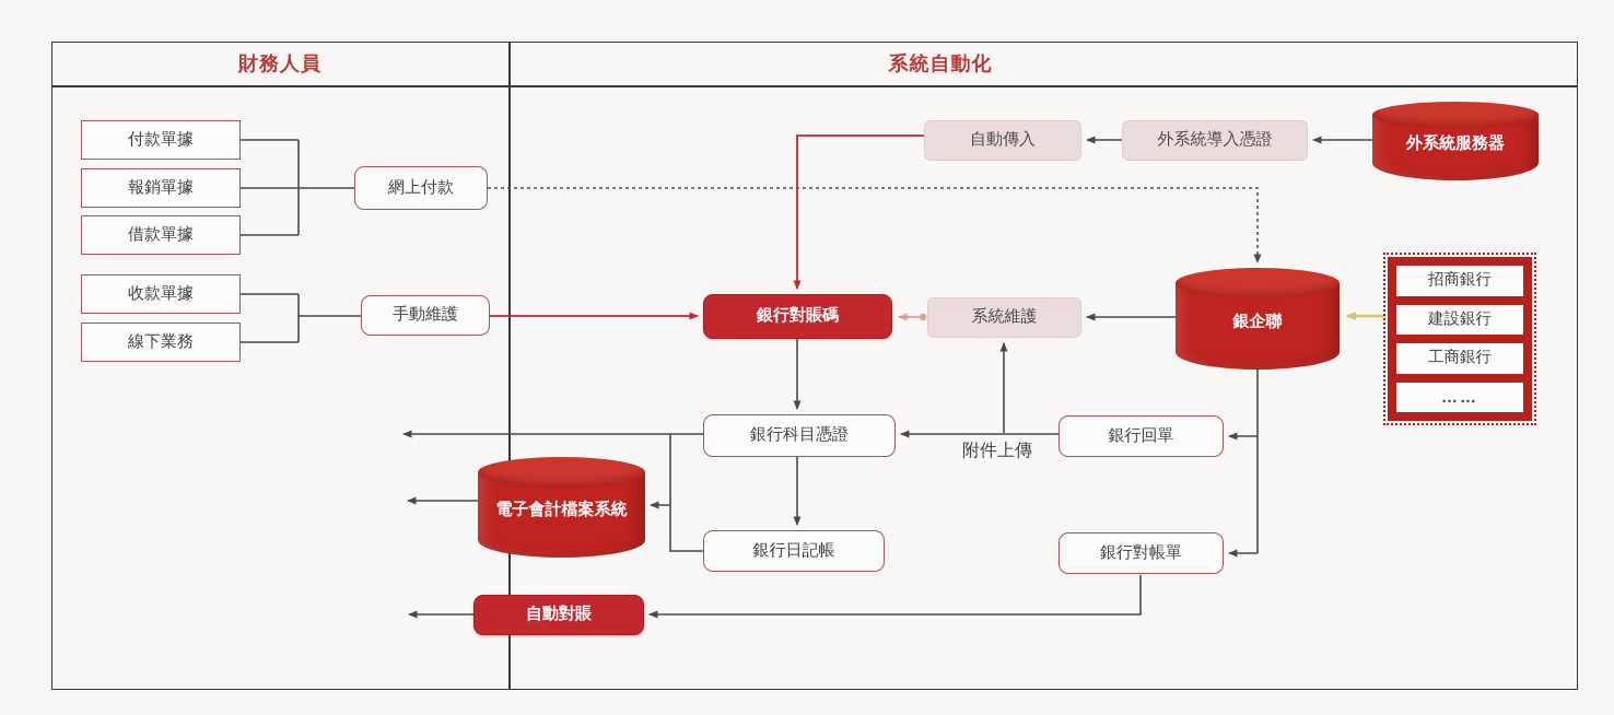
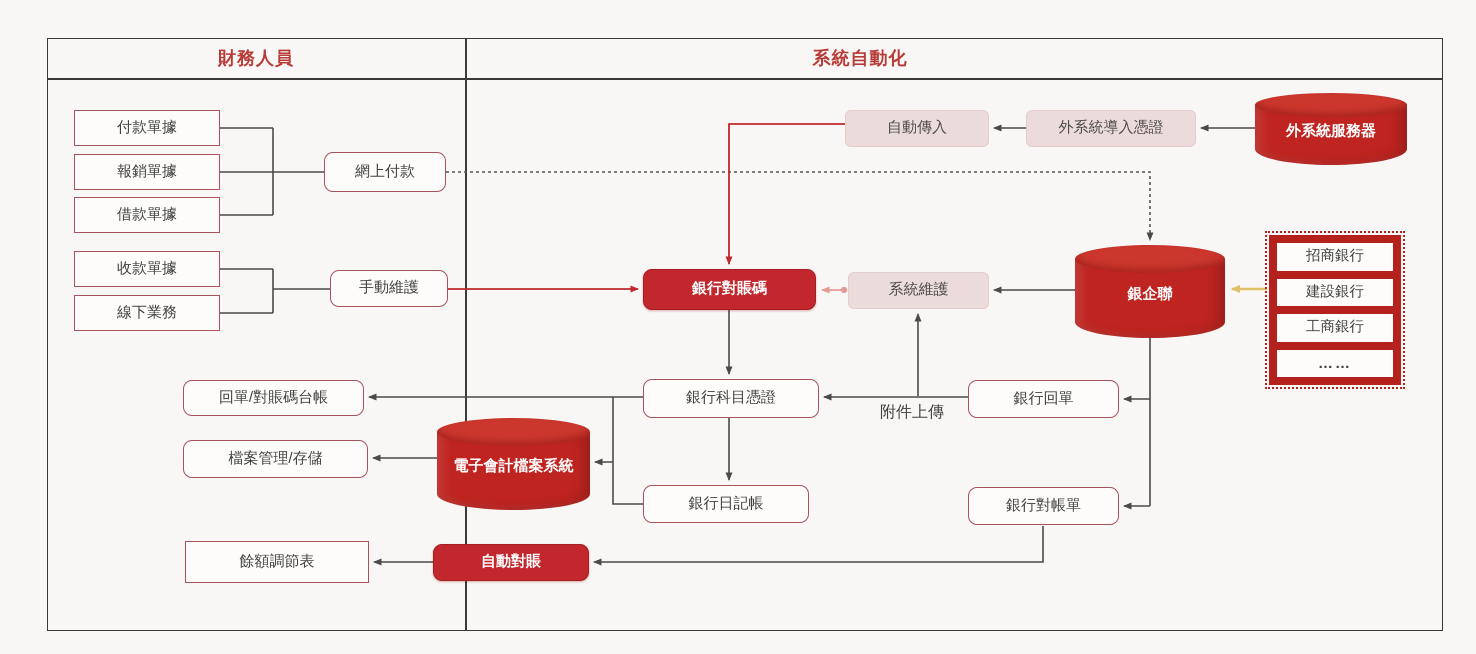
  財務人員
  系統自動化
  付款單據
  報銷單據
  借款單據
  收款單據
  線下業務
  網上付款
  手動維護
+ 回單/對賬碼台帳
+ 檔案管理/存儲
+ 餘額調節表
  自動傳入
  外系統導入憑證
  銀行對賬碼
  系統維護
  銀行科目憑證
  銀行回單
  銀行日記帳
  銀行對帳單
  自動對賬
  附件上傳
  外系統服務器
  銀企聯
  電子會計檔案系統
  招商銀行
  建設銀行
  工商銀行
  ……
